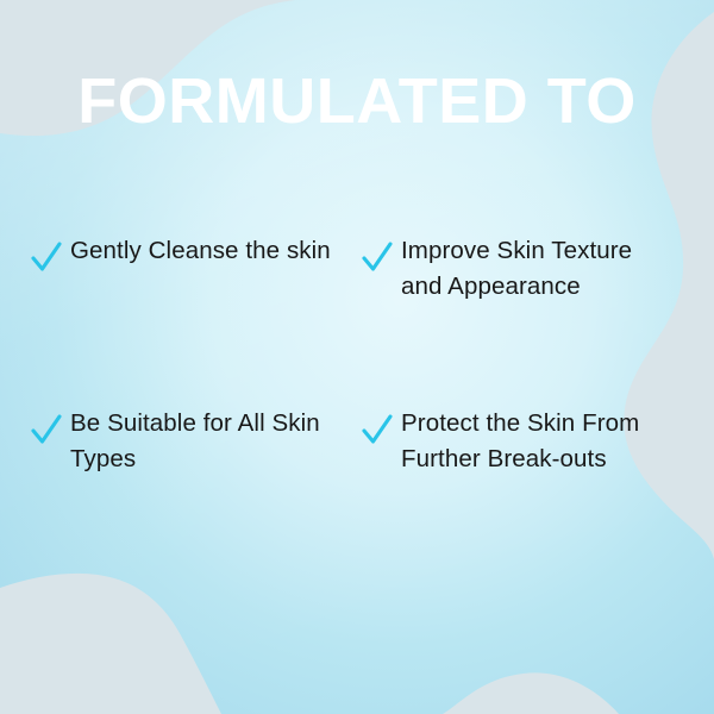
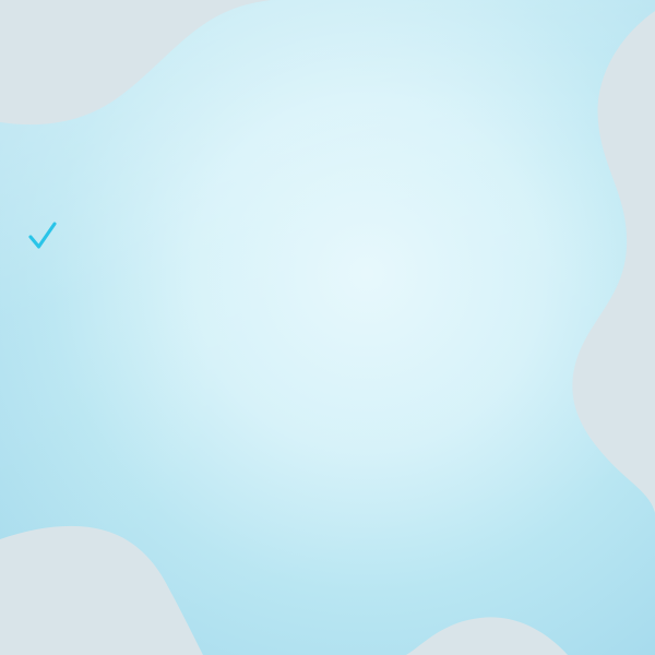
- FORMULATED TO
- Gently Cleanse the skin
- Improve Skin Texture and Appearance
- Be Suitable for All Skin Types
- Protect the Skin From Further Break-outs
